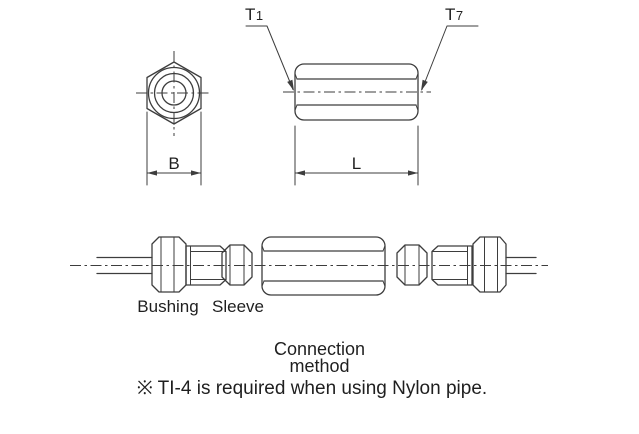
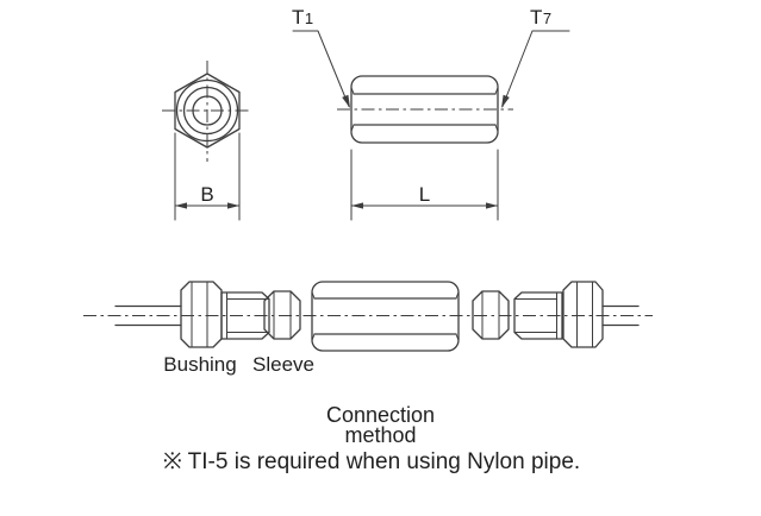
  T1
  T7
  B
  L
  Bushing
  Sleeve
  Connection
  method
- ※ TI-4 is required when using Nylon pipe.
+ ※ TI-5 is required when using Nylon pipe.
